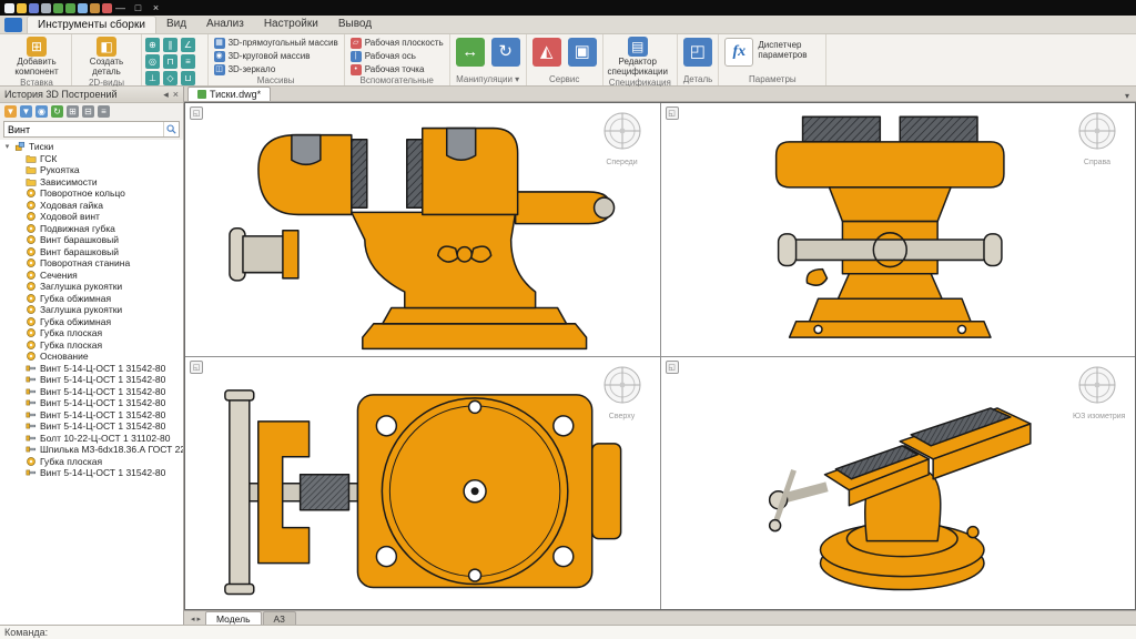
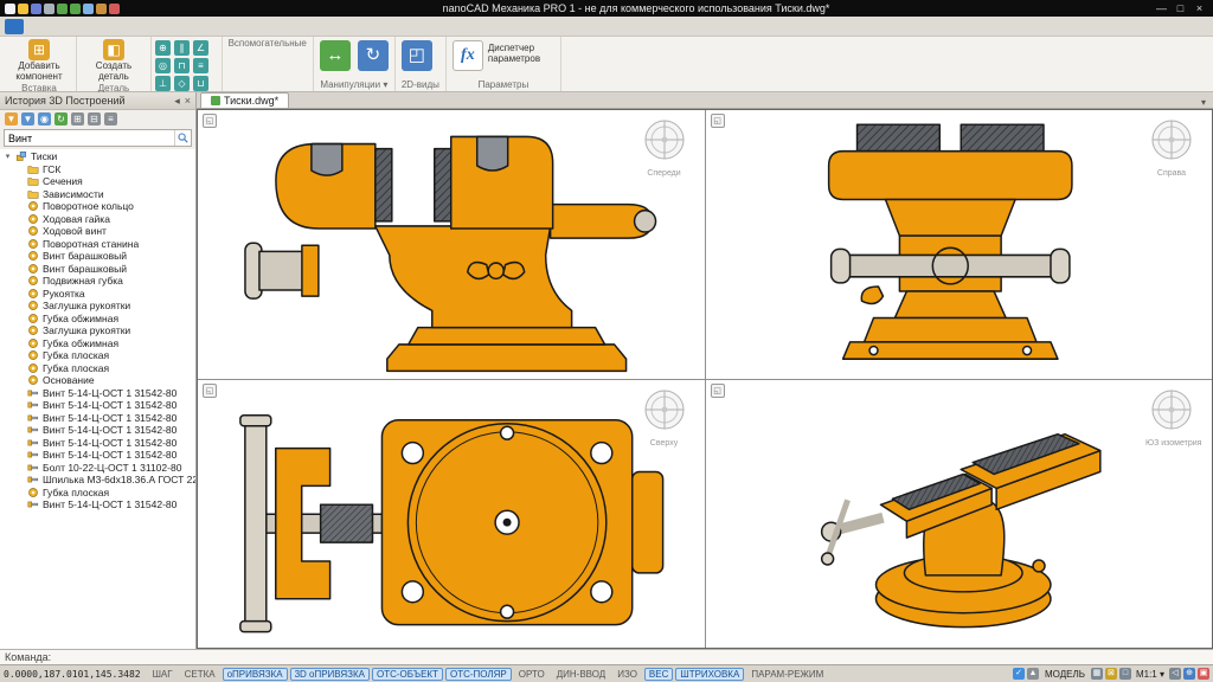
+ nanoCAD Механика PRO 1 - не для коммерческого использования Тиски.dwg*
  —
  □
  ×
- Инструменты сборки
- Вид
- Анализ
- Настройки
- Вывод
  ⊞
  Добавить компонент
  Вставка
  ◧
  Создать деталь
- 2D-виды
+ Деталь
  ⊕
  ∥
  ∠
  ◎
  ⊓
  ≡
  ⊥
  ◇
  ⊔
- 3D-прямоугольный массив
- 3D-круговой массив
- 3D-зеркало
- Массивы
- Рабочая плоскость
- Рабочая ось
- Рабочая точка
  Вспомогательные
  ↔
  ↻
  Манипуляции ▾
- ◭
- ▣
- Сервис
- ▤
- Редактор спецификации
- Спецификация
  ◰
- Деталь
+ 2D-виды
  fx
  Диспетчер параметров
  Параметры
  История 3D Построений
  ◂
  ×
  ▼
  ▼
  ◉
  ↻
  ⊞
  ⊟
  ≡
  Винт
  Тиски
  ГСК
- Рукоятка
+ Сечения
  Зависимости
  Поворотное кольцо
  Ходовая гайка
  Ходовой винт
- Подвижная губка
+ Поворотная станина
  Винт барашковый
  Винт барашковый
- Поворотная станина
+ Подвижная губка
- Сечения
+ Рукоятка
  Заглушка рукоятки
  Губка обжимная
  Заглушка рукоятки
  Губка обжимная
  Губка плоская
  Губка плоская
  Основание
  Винт 5-14-Ц-ОСТ 1 31542-80
  Винт 5-14-Ц-ОСТ 1 31542-80
  Винт 5-14-Ц-ОСТ 1 31542-80
  Винт 5-14-Ц-ОСТ 1 31542-80
  Винт 5-14-Ц-ОСТ 1 31542-80
  Винт 5-14-Ц-ОСТ 1 31542-80
  Болт 10-22-Ц-ОСТ 1 31102-80
  Шпилька М3-6dх18.36.А ГОСТ 22
  Губка плоская
  Винт 5-14-Ц-ОСТ 1 31542-80
  Тиски.dwg*
  ▾
- Модель
- А3
  Команда:
+ 0.0000,187.0101,145.3482
+ ШАГ
+ СЕТКА
+ оПРИВЯЗКА
+ 3D оПРИВЯЗКА
+ ОТС-ОБЪЕКТ
+ ОТС-ПОЛЯР
+ ОРТО
+ ДИН-ВВОД
+ ИЗО
+ ВЕС
+ ШТРИХОВКА
+ ПАРАМ-РЕЖИМ
+ МОДЕЛЬ
+ M1:1 ▾
